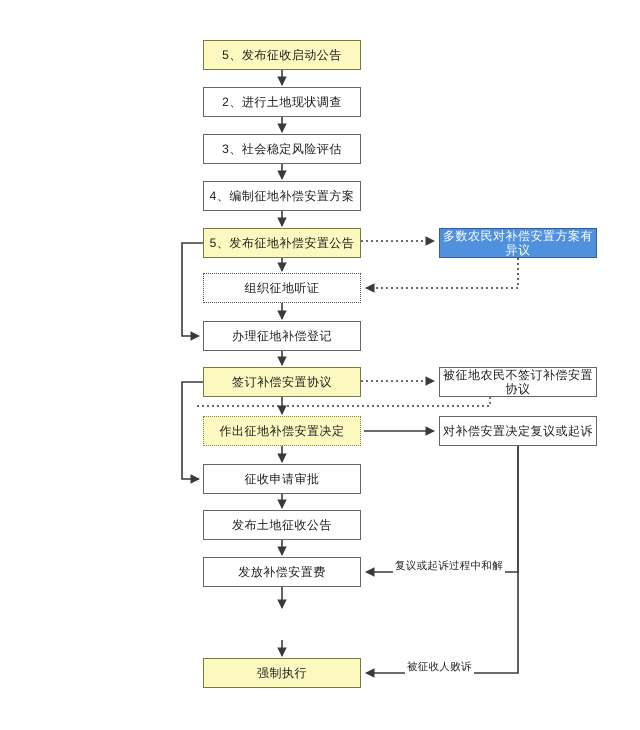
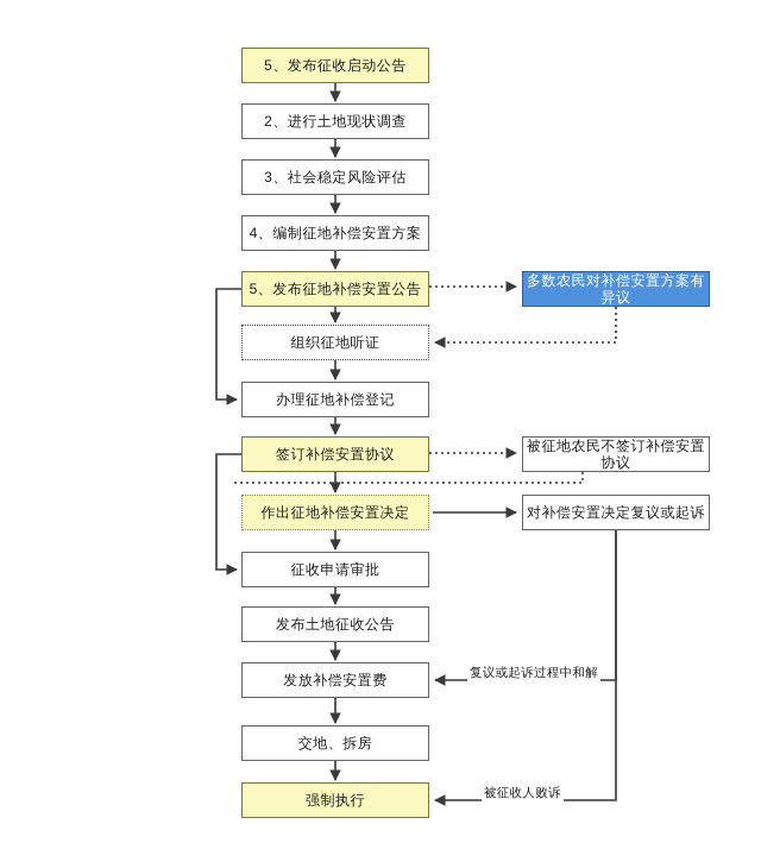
  5、发布征收启动公告
  2、进行土地现状调查
  3、社会稳定风险评估
  4、编制征地补偿安置方案
  5、发布征地补偿安置公告
  组织征地听证
  办理征地补偿登记
  签订补偿安置协议
  作出征地补偿安置决定
  征收申请审批
  发布土地征收公告
  发放补偿安置费
+ 交地、拆房
  强制执行
  多数农民对补偿安置方案有异议
  被征地农民不签订补偿安置协议
  对补偿安置决定复议或起诉
  复议或起诉过程中和解
  被征收人败诉
